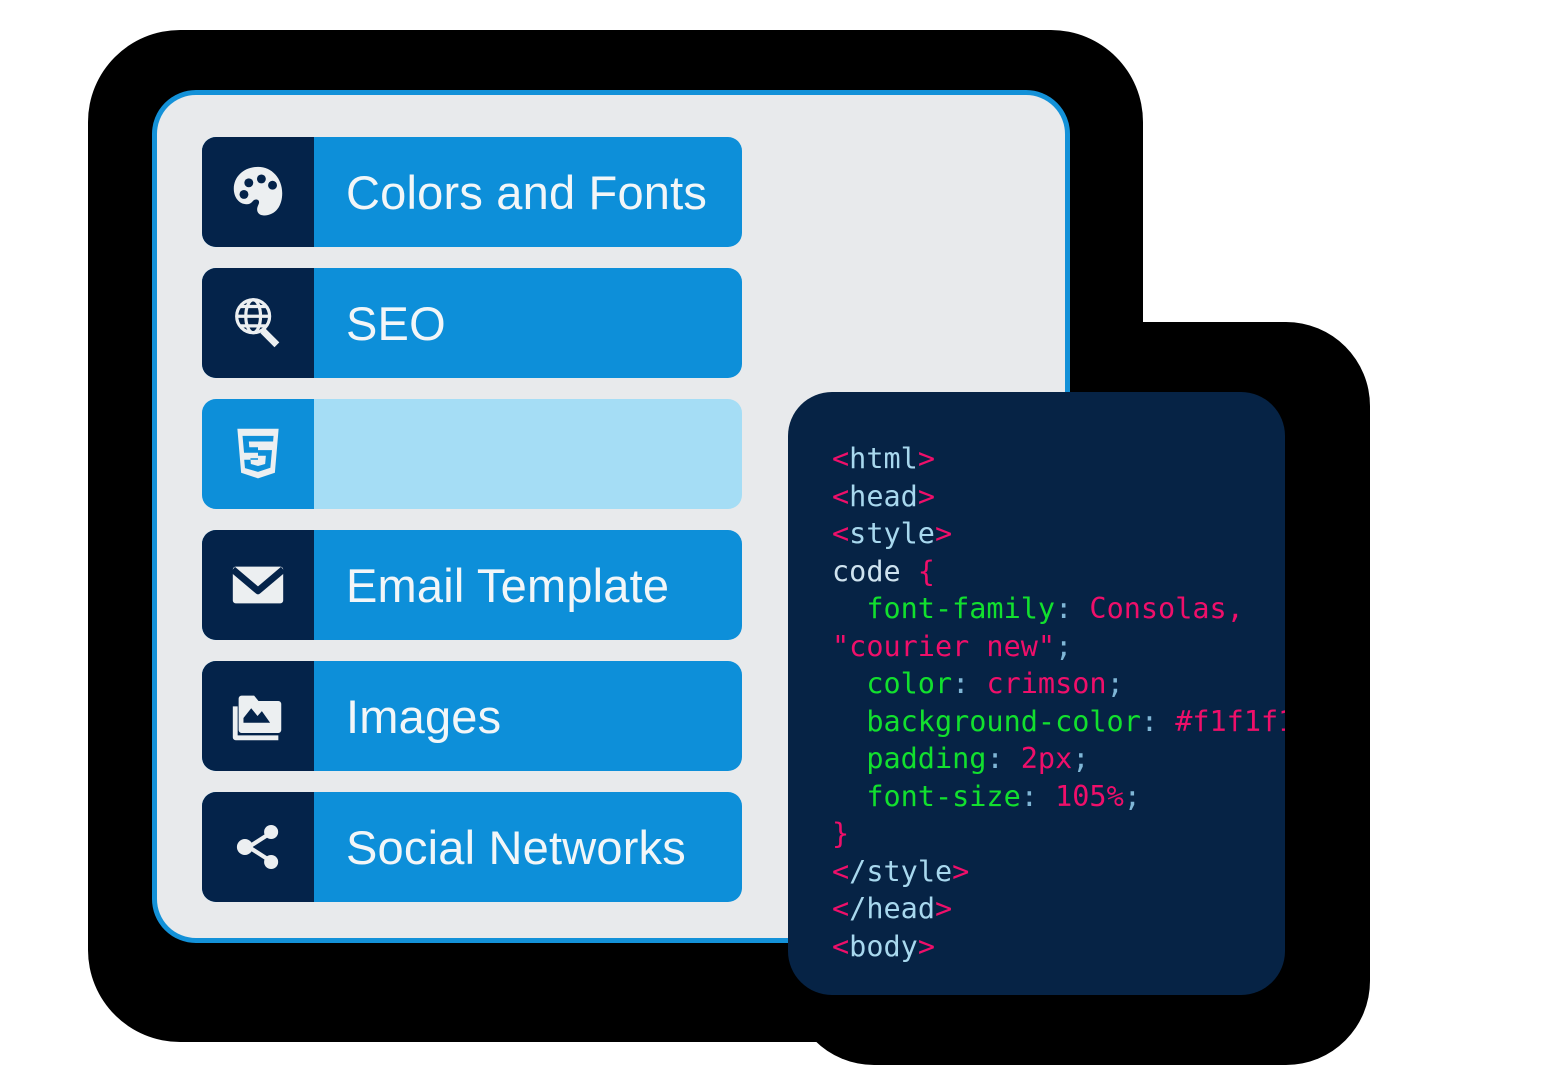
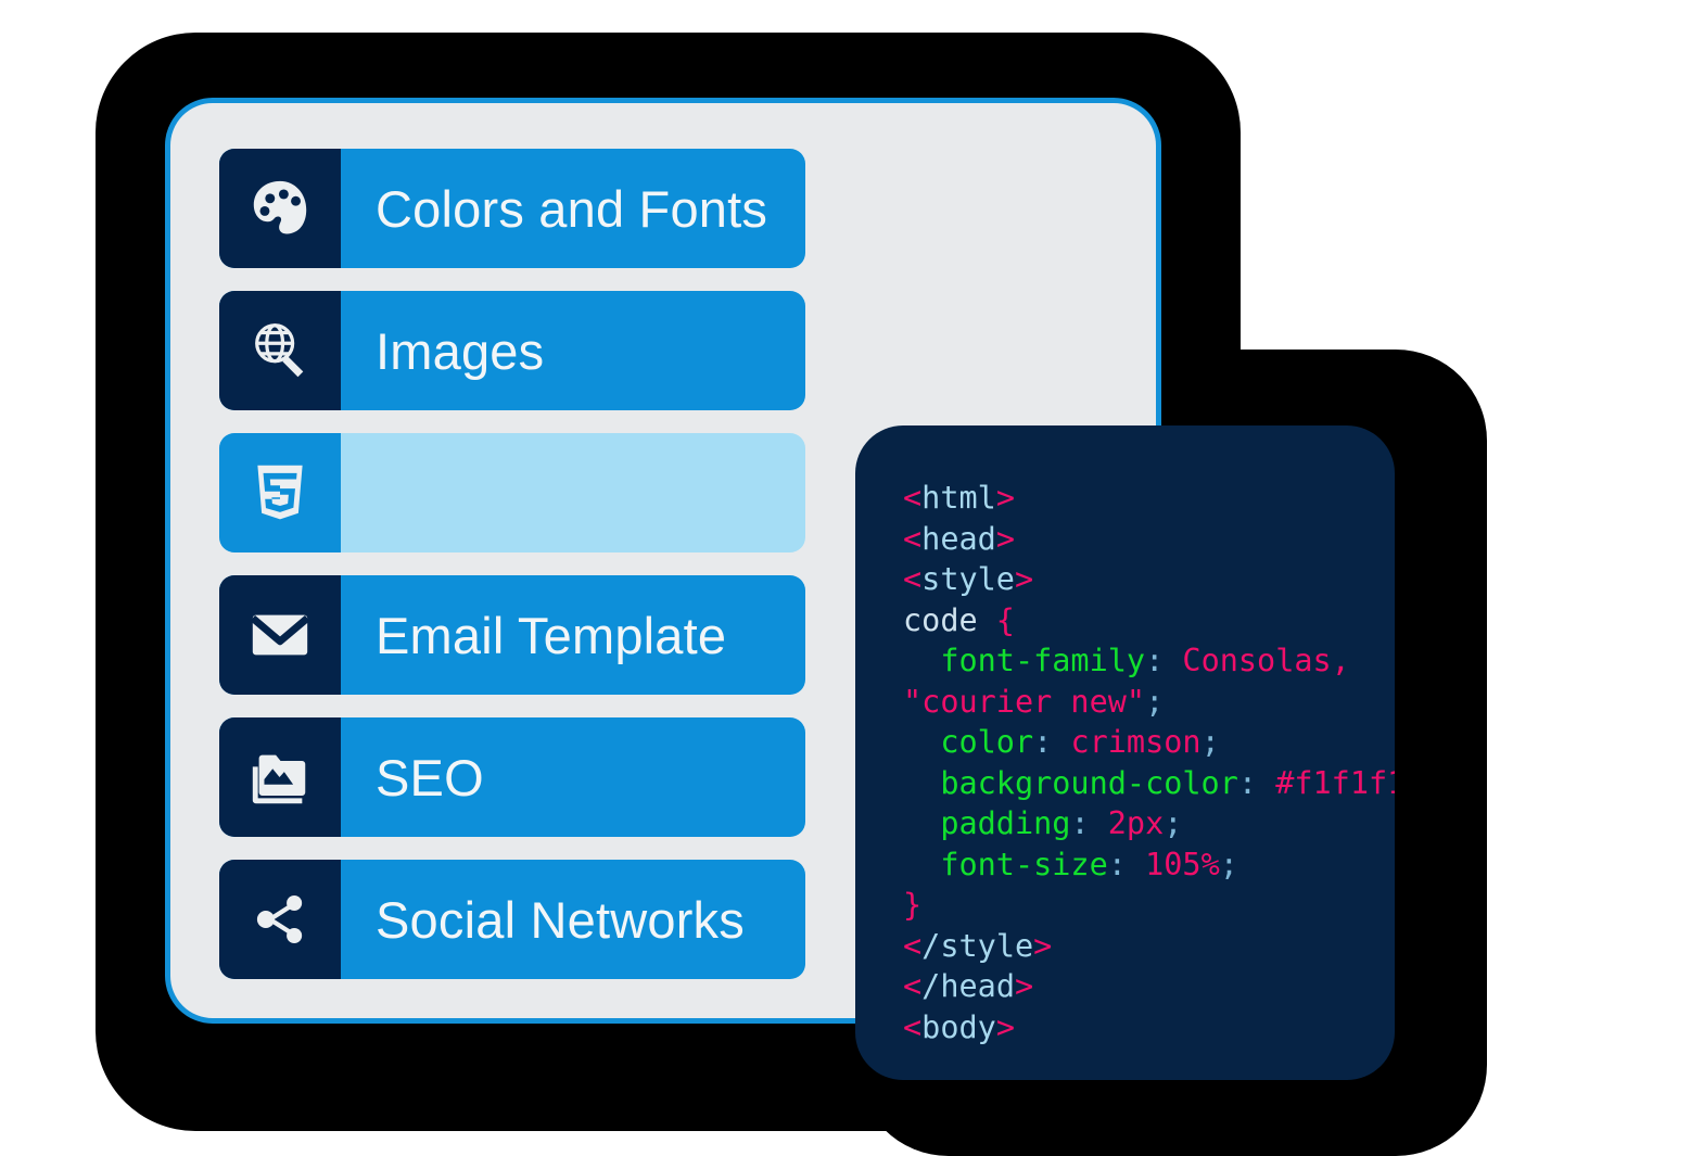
  Colors and Fonts
- SEO
+ Images
  Email Template
- Images
+ SEO
  Social Networks
  <html> <head> <style> code { font-family: Consolas, "courier new"; color: crimson; background-color: #f1f1f padding: 2px; font-size: 105%; } </style> </head> <body>
